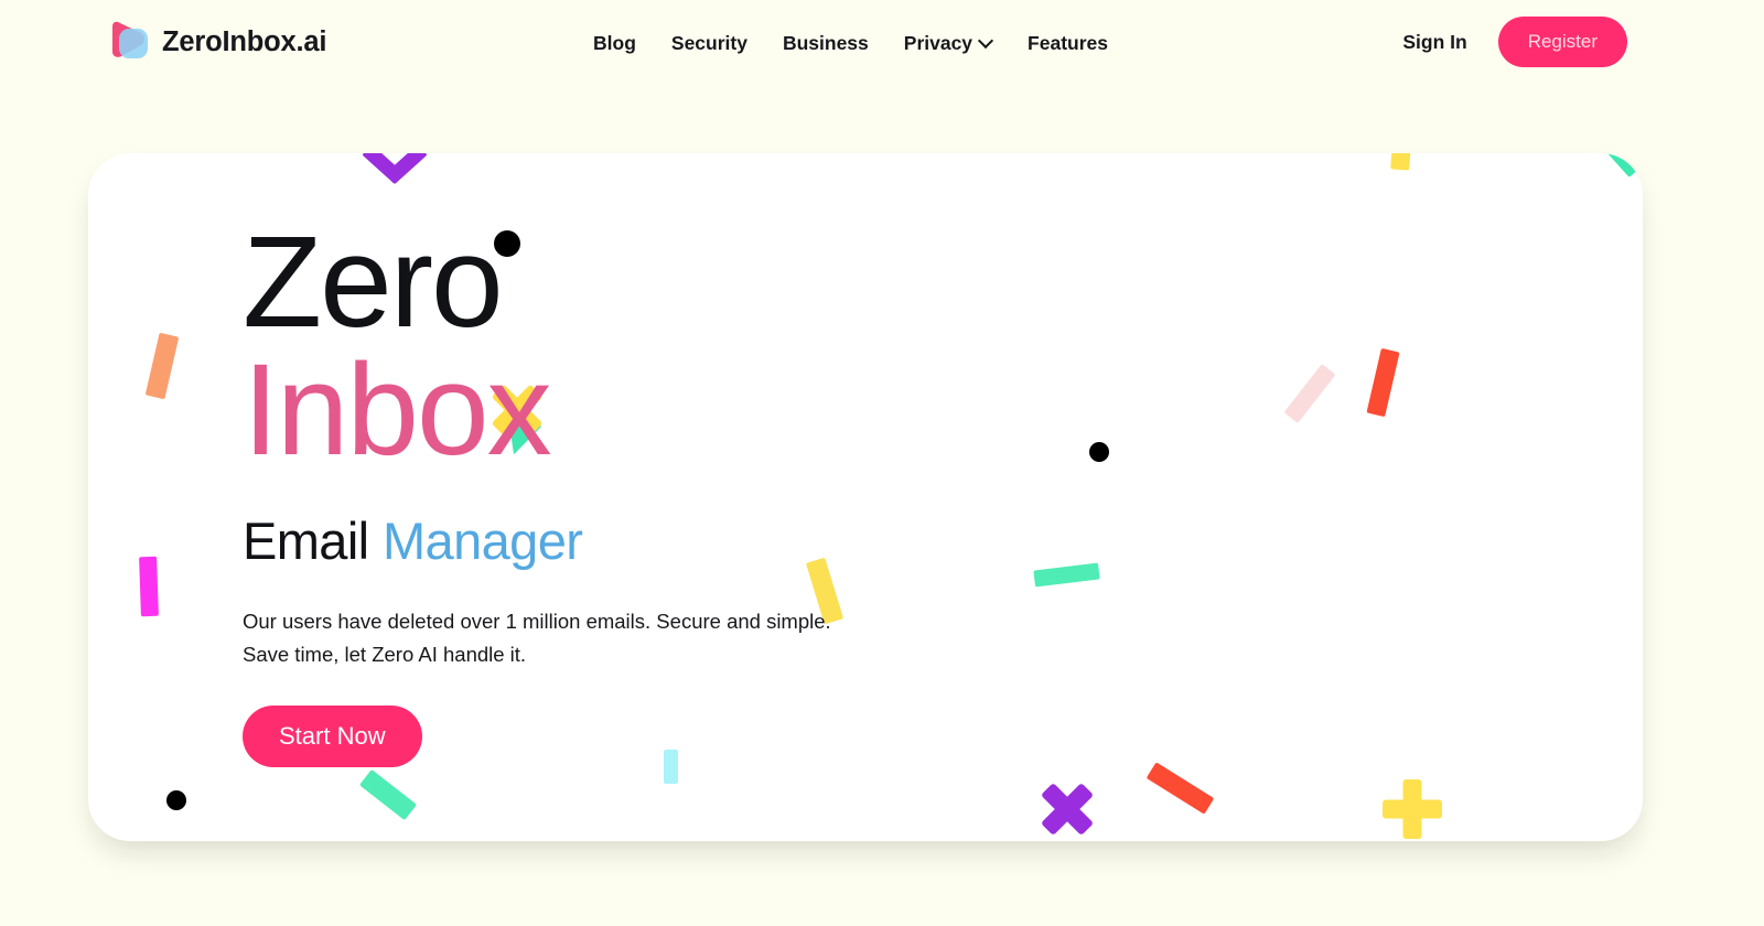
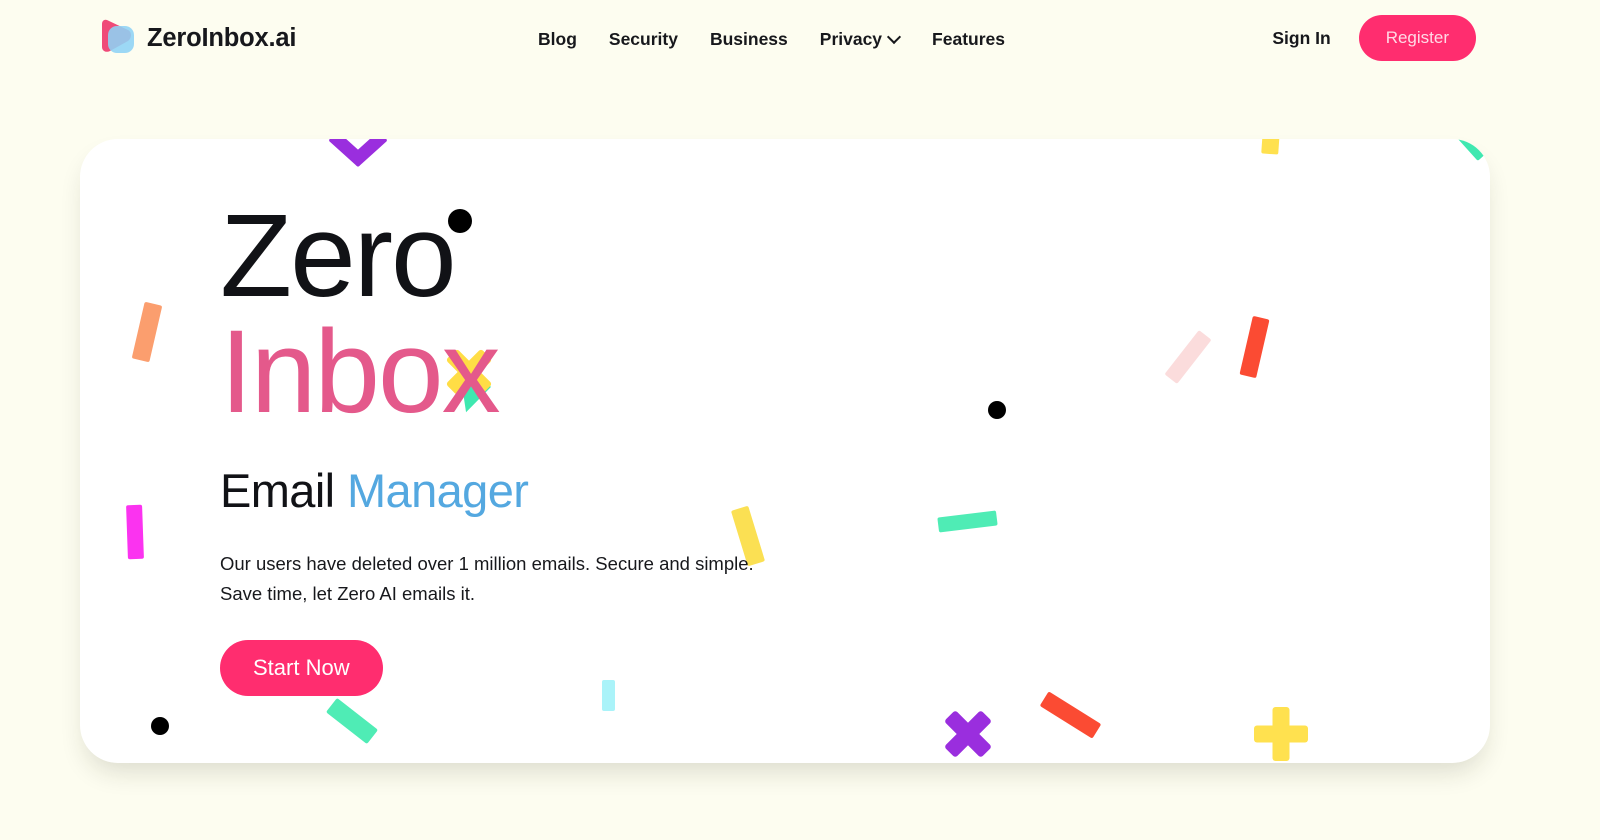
  ZeroInbox.ai
  Blog
  Security
  Business
  Privacy
  Features
  Sign In
  Register
  Zero
  Inbox
  Email Manager
- Our users have deleted over 1 million emails. Secure and simple. Save time, let Zero AI handle it.
+ Our users have deleted over 1 million emails. Secure and simple. Save time, let Zero AI emails it.
  Start Now
